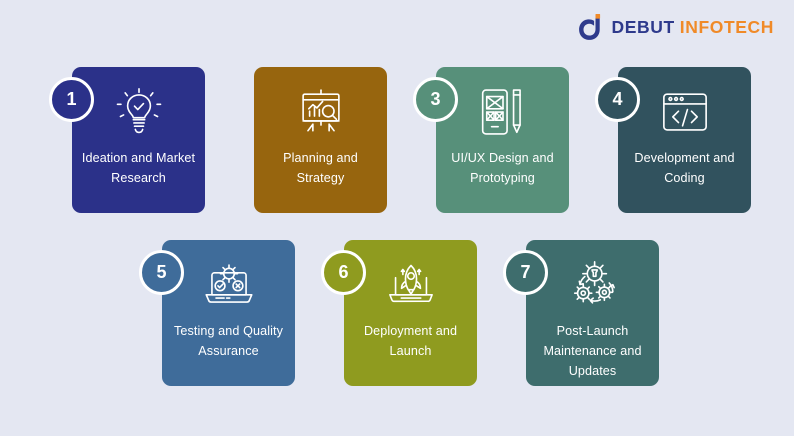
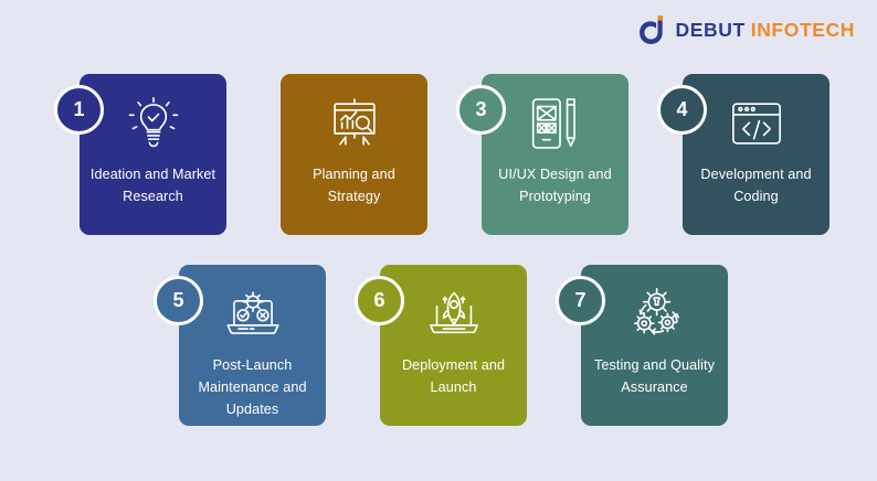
  DEBUT INFOTECH
  Ideation and Market Research
  1
  Planning and Strategy
  UI/UX Design and Prototyping
  3
  Development and Coding
  4
- Testing and Quality Assurance
+ Post-Launch Maintenance and Updates
  5
  Deployment and Launch
  6
- Post-Launch Maintenance and Updates
+ Testing and Quality Assurance
  7
